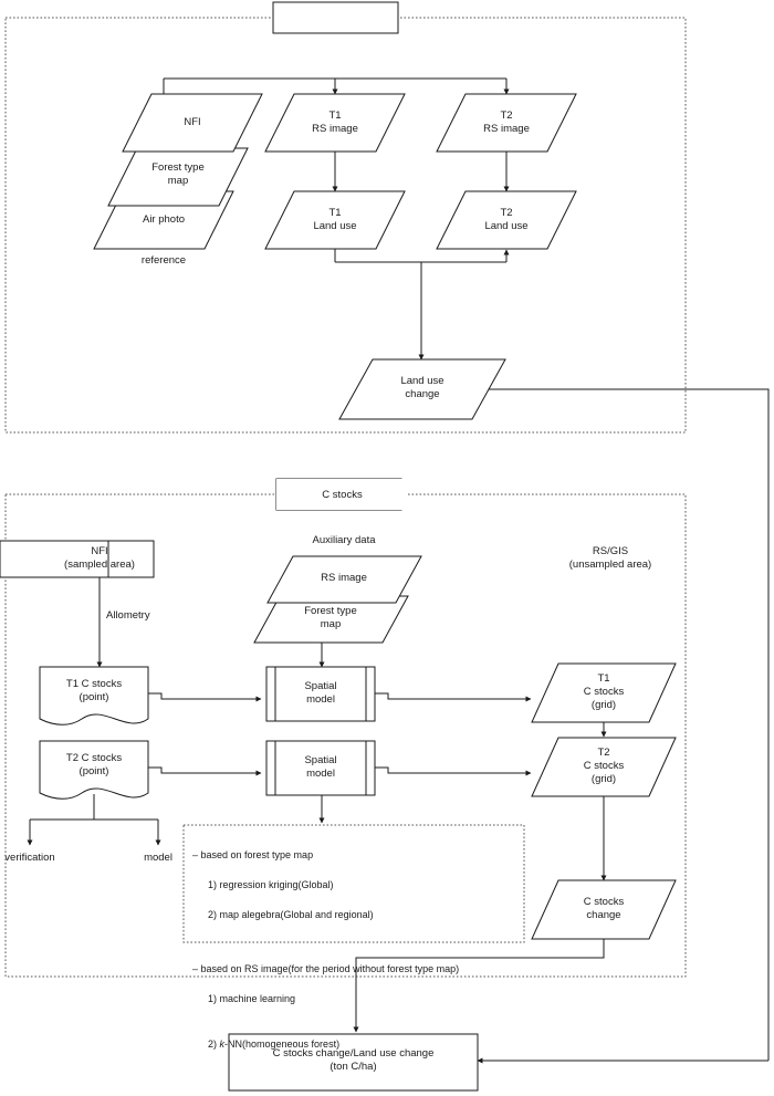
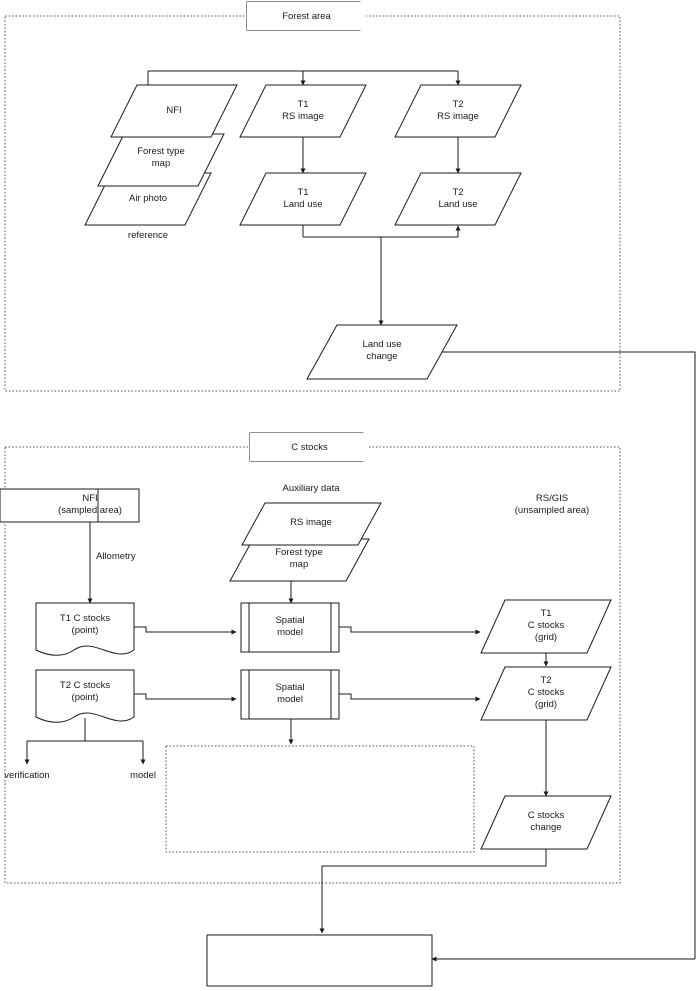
+ Forest area
  C stocks
  NFI
  Forest type
  map
  Air photo
  reference
  T1
  RS image
  T2
  RS image
  T1
  Land use
  T2
  Land use
  Land use
  change
  NFI
  (sampled area)
  Allometry
  Auxiliary data
  RS image
  Forest type
  map
  RS/GIS
  (unsampled area)
  T1 C stocks
  (point)
  T2 C stocks
  (point)
  Spatial
  model
  Spatial
  model
  T1
  C stocks
  (grid)
  T2
  C stocks
  (grid)
  C stocks
  change
  verification
  model
- – based on forest type map
- 1) regression kriging(Global)
- 2) map alegebra(Global and regional)
- – based on RS image(for the period without forest type map)
- 1) machine learning
- 2) k-NN(homogeneous forest)
- C stocks change/Land use change
- (ton C/ha)
